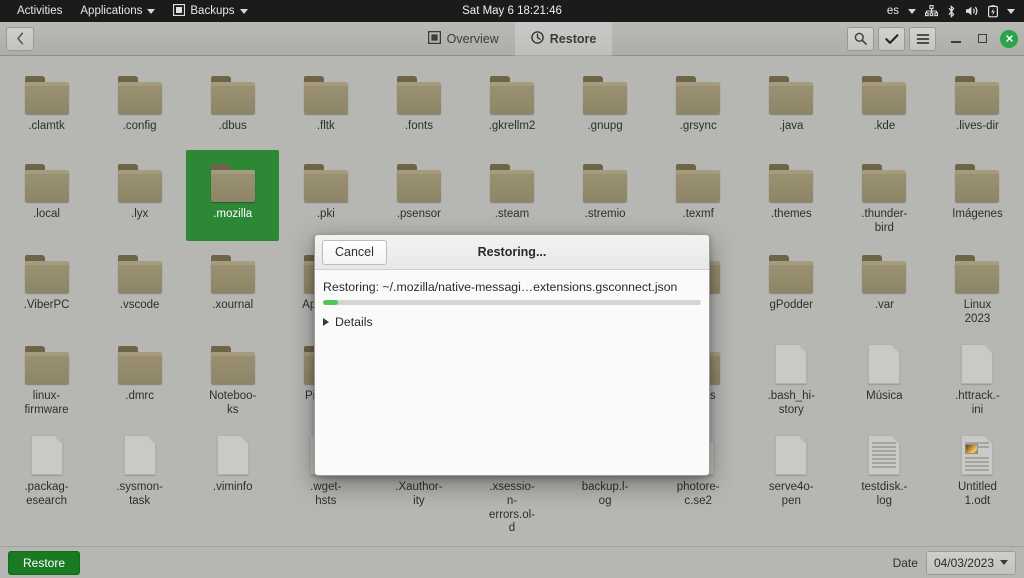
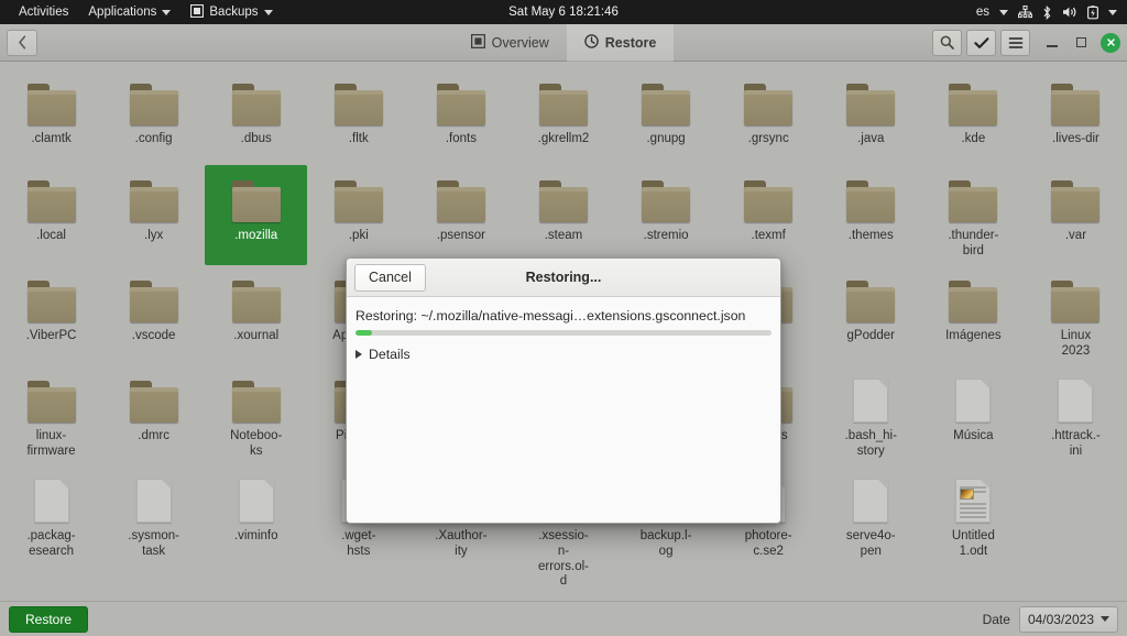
  Activities
  Applications
  Backups
  Sat May 6 18:21:46
  es
  Overview
  Restore
  .clamtk
  .config
  .dbus
  .fltk
  .fonts
  .gkrellm2
  .gnupg
  .grsync
  .java
  .kde
  .lives-dir
  .local
  .lyx
  .mozilla
  .pki
  .psensor
  .steam
  .stremio
  .texmf
  .themes
  .thunder-
  bird
- Imágenes
+ .var
  .ViberPC
  .vscode
  .xournal
  gPodder
- .var
+ Imágenes
  Linux
  2023
  linux-
  firmware
  .dmrc
  Noteboo-
  ks
  .bash_hi-
  story
  Música
  .httrack.-
  ini
  .packag-
  esearch
  .sysmon-
  task
  .viminfo
  .wget-
  hsts
  .Xauthor-
  ity
  .xsessio-
  n-
  errors.ol-
  d
  backup.l-
  og
  photore-
  c.se2
  serve4o-
  pen
- testdisk.-
- log
  Untitled
  1.odt
  Cancel
  Restoring...
  Restoring: ~/.mozilla/native-messagi…extensions.gsconnect.json
  Details
  Restore
  Date
  04/03/2023
